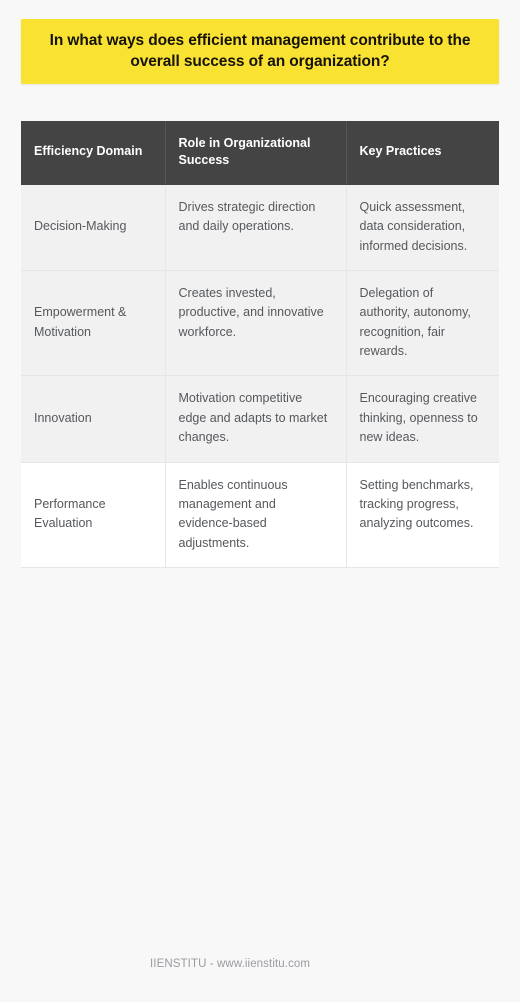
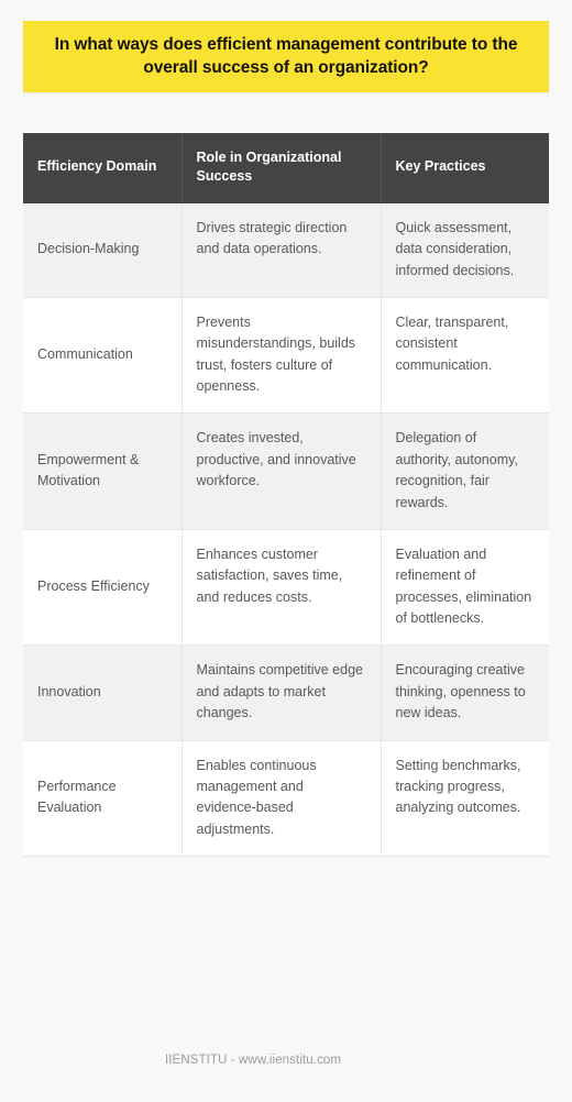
  In what ways does efficient management contribute to the overall success of an organization?
  Efficiency Domain	Role in Organizational Success	Key Practices
- Decision-Making	Drives strategic direction and daily operations.	Quick assessment, data consideration, informed decisions.
+ Decision-Making	Drives strategic direction and data operations.	Quick assessment, data consideration, informed decisions.
+ Communication	Prevents misunderstandings, builds trust, fosters culture of openness.	Clear, transparent, consistent communication.
  Empowerment & Motivation	Creates invested, productive, and innovative workforce.	Delegation of authority, autonomy, recognition, fair rewards.
+ Process Efficiency	Enhances customer satisfaction, saves time, and reduces costs.	Evaluation and refinement of processes, elimination of bottlenecks.
- Innovation	Motivation competitive edge and adapts to market changes.	Encouraging creative thinking, openness to new ideas.
+ Innovation	Maintains competitive edge and adapts to market changes.	Encouraging creative thinking, openness to new ideas.
  Performance Evaluation	Enables continuous management and evidence-based adjustments.	Setting benchmarks, tracking progress, analyzing outcomes.
  IIENSTITU - www.iienstitu.com
